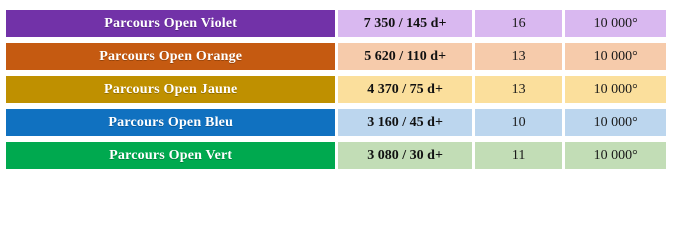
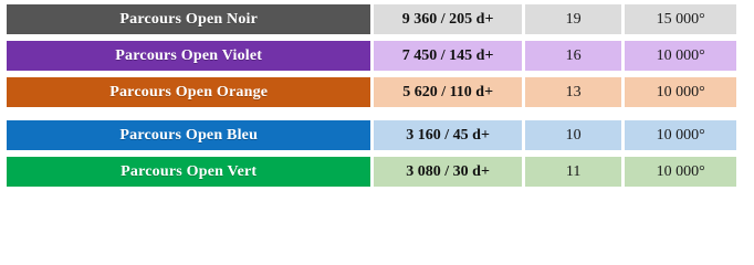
+ Parcours Open Noir	9 360 / 205 d+	19	15 000°
- Parcours Open Violet	7 350 / 145 d+	16	10 000°
+ Parcours Open Violet	7 450 / 145 d+	16	10 000°
  Parcours Open Orange	5 620 / 110 d+	13	10 000°
- Parcours Open Jaune	4 370 / 75 d+	13	10 000°
  Parcours Open Bleu	3 160 / 45 d+	10	10 000°
  Parcours Open Vert	3 080 / 30 d+	11	10 000°
